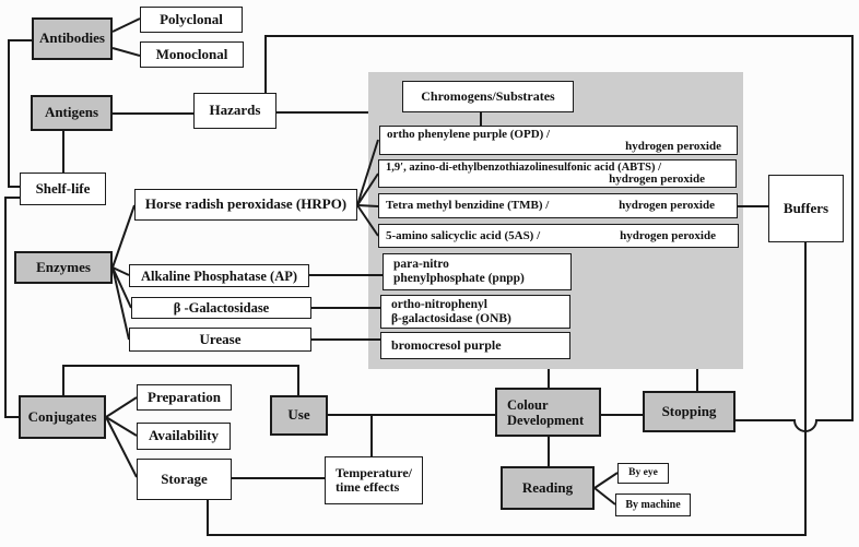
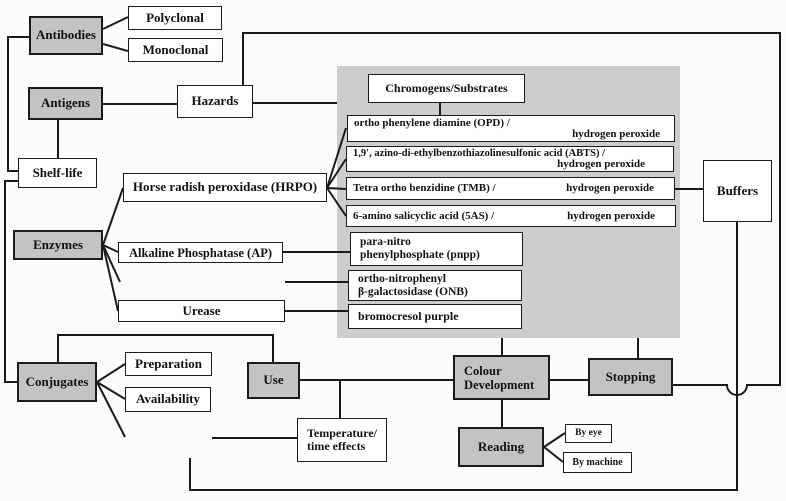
  Antibodies
  Polyclonal
  Monoclonal
  Antigens
  Hazards
  Shelf-life
  Enzymes
  Horse radish peroxidase (HRPO)
  Alkaline Phosphatase (AP)
- β -Galactosidase
  Urease
  Chromogens/Substrates
- ortho phenylene purple (OPD) /
+ ortho phenylene diamine (OPD) /
  hydrogen peroxide
  1,9′, azino-di-ethylbenzothiazolinesulfonic acid (ABTS) /
  hydrogen peroxide
- Tetra methyl benzidine (TMB) /
+ Tetra ortho benzidine (TMB) /
  hydrogen peroxide
- 5-amino salicyclic acid (5AS) /
+ 6-amino salicyclic acid (5AS) /
  hydrogen peroxide
  para-nitro
  phenylphosphate (pnpp)
  ortho-nitrophenyl
  β-galactosidase (ONB)
  bromocresol purple
  Buffers
  Conjugates
  Preparation
  Availability
- Storage
  Use
  Temperature/
  time effects
  Colour
  Development
  Stopping
  Reading
  By eye
  By machine
